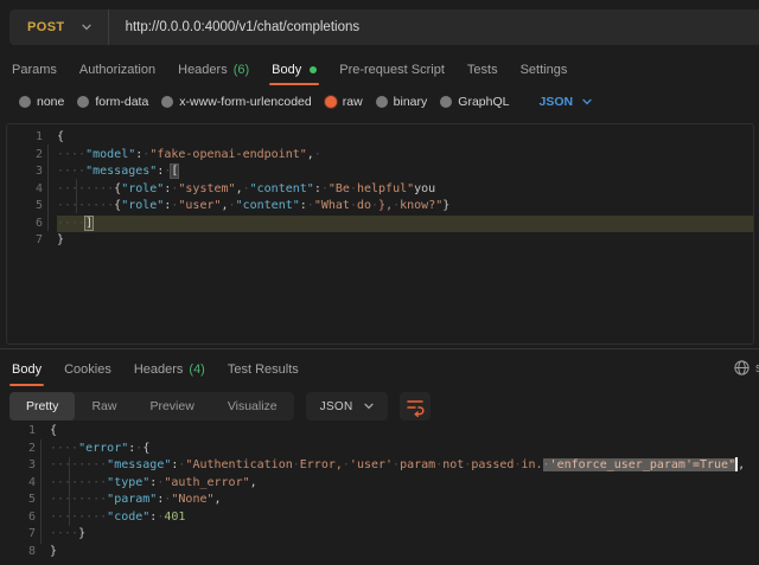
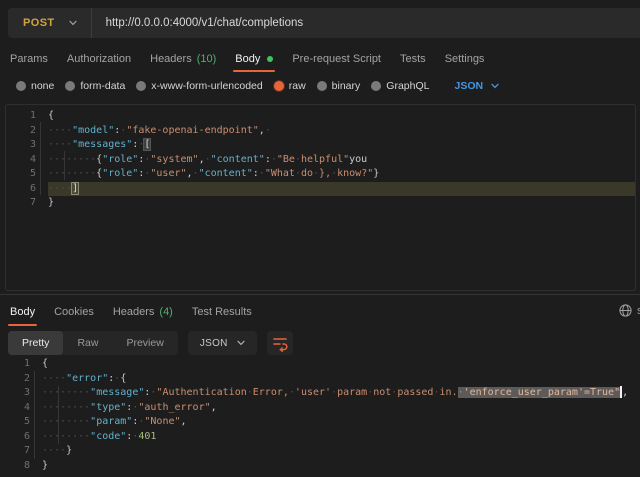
  POST
  http://0.0.0.0:4000/v1/chat/completions
  Params
  Authorization
  Headers
- (6)
+ (10)
  Body
  Pre-request Script
  Tests
  Settings
  none
  form-data
  x-www-form-urlencoded
  raw
  binary
  GraphQL
  JSON
  1
  {
  2
  ····"model":·"fake-openai-endpoint",·
  3
  ····"messages":·[
  4
  ·······{"role":·"system",·"content":·"Be·helpful"you
  5
  ·······{"role":·"user",·"content":·"What·do·},·know?"}
  6
  ····]
  7
  }
  Body
  Cookies
  Headers
  (4)
  Test Results
  Pretty
  Raw
  Preview
- Visualize
  JSON
  1
  {
  2
  ····"error":·{
  3
  ·······"message":·"Authentication·Error,·'user'·param·not·passed·in.·'enforce_user_param'=True" ,
  4
  ·······"type":·"auth_error",
  5
  ·······"param":·"None",
  6
  ·······"code":·401
  7
  ····}
  8
  }
